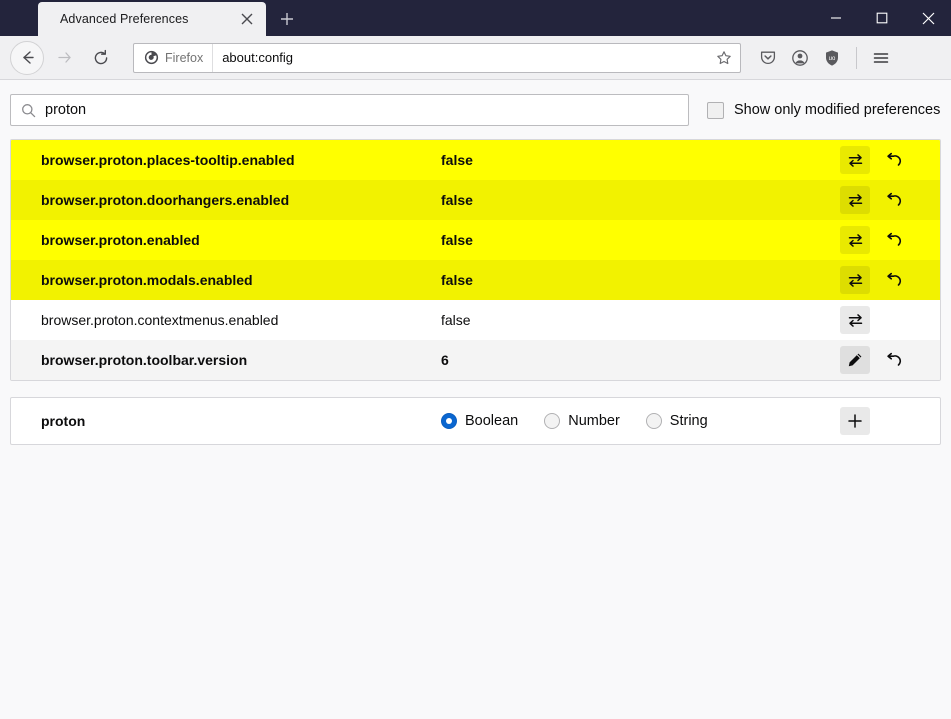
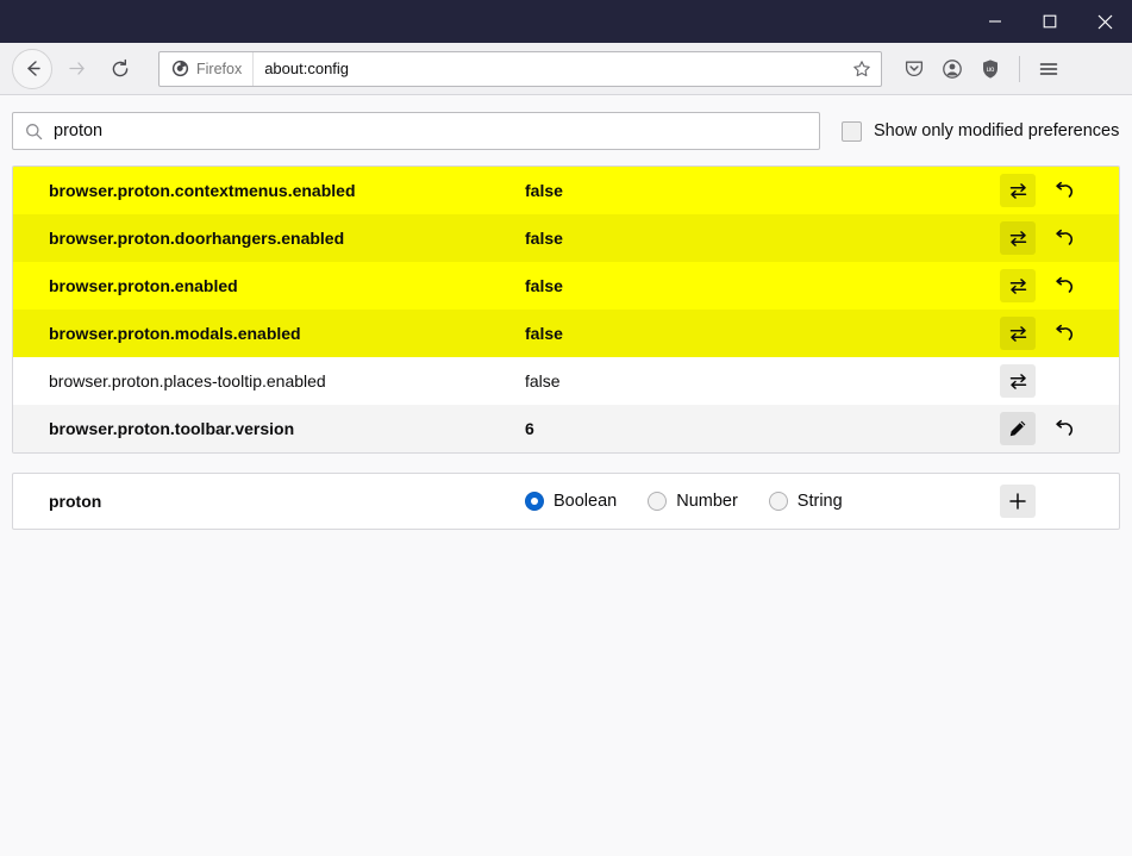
- Advanced Preferences
  Firefox
  about:config
  proton
  Show only modified preferences
- browser.proton.places-tooltip.enabled
+ browser.proton.contextmenus.enabled
  false
  browser.proton.doorhangers.enabled
  false
  browser.proton.enabled
  false
  browser.proton.modals.enabled
  false
- browser.proton.contextmenus.enabled
+ browser.proton.places-tooltip.enabled
  false
  browser.proton.toolbar.version
  6
  proton
  Boolean
  Number
  String
